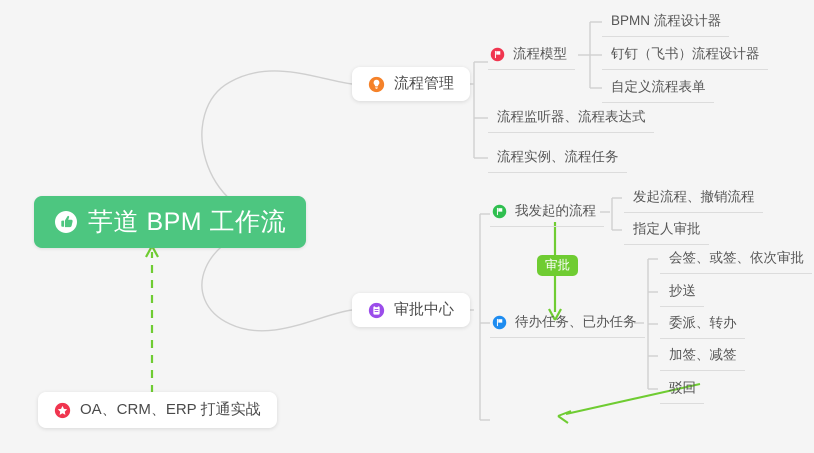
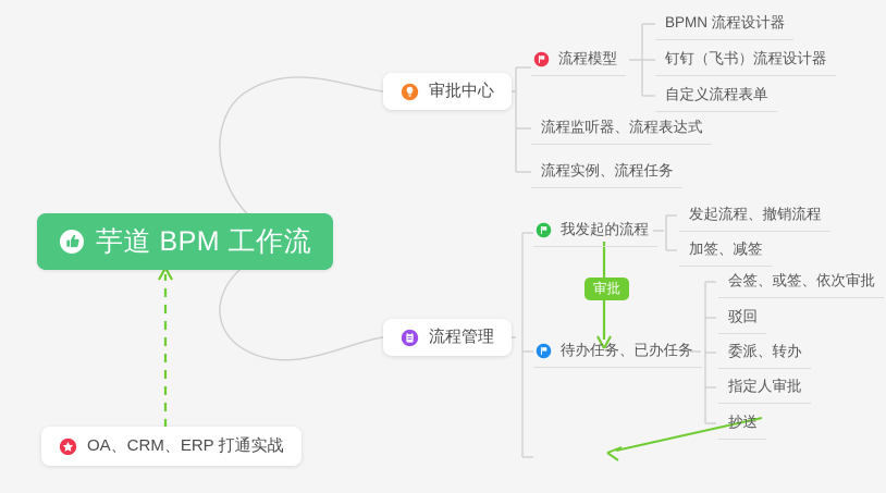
  芋道 BPM 工作流
- 流程管理
+ 审批中心
  流程模型
  BPMN 流程设计器
  钉钉（飞书）流程设计器
  自定义流程表单
  流程监听器、流程表达式
  流程实例、流程任务
- 审批中心
+ 流程管理
  我发起的流程
  发起流程、撤销流程
- 指定人审批
+ 加签、减签
  待办任务、已办任务
  会签、或签、依次审批
- 抄送
+ 驳回
  委派、转办
- 加签、减签
+ 指定人审批
- 驳回
+ 抄送
  OA、CRM、ERP 打通实战
  审批
